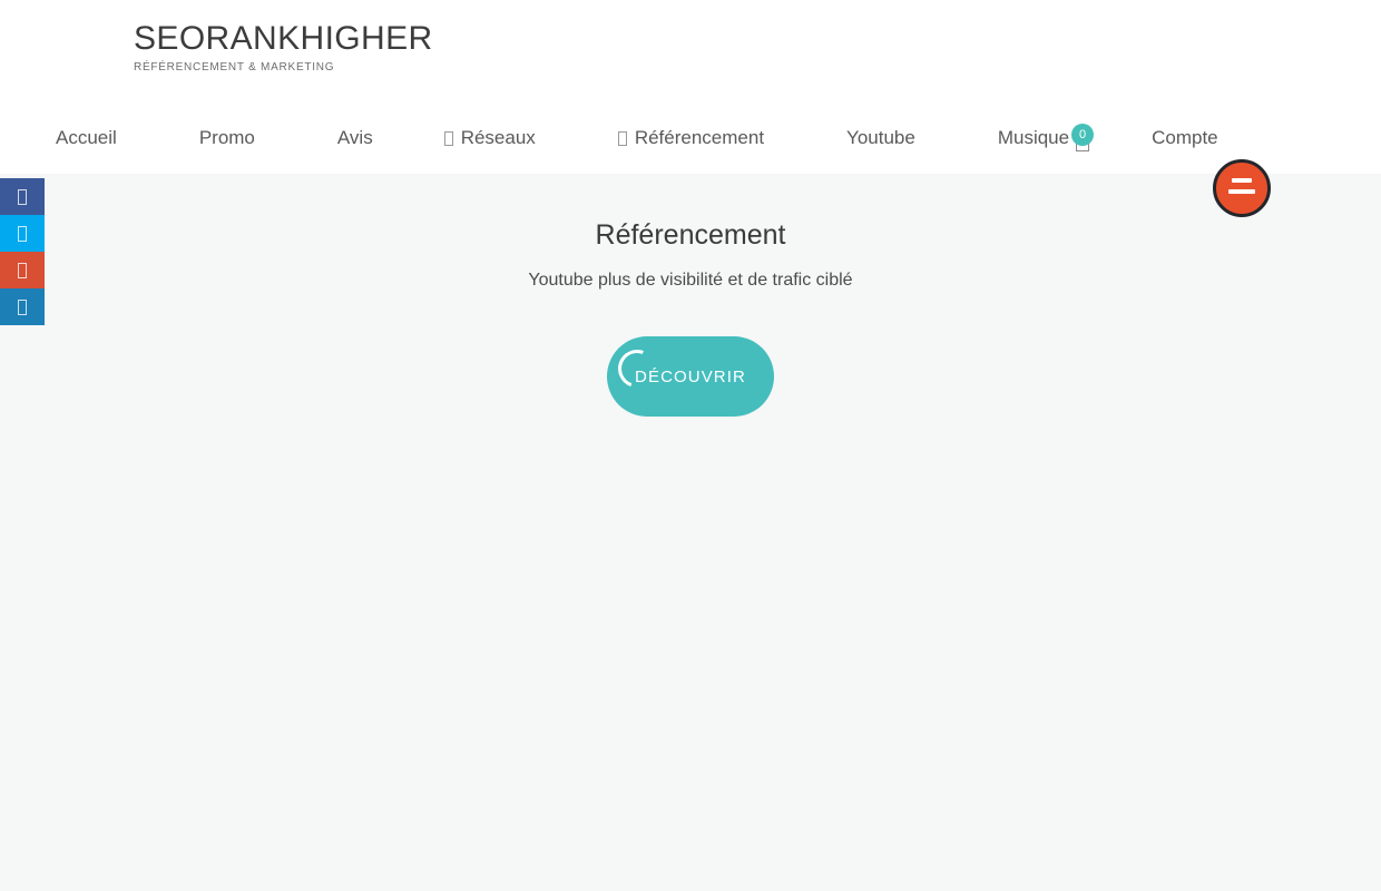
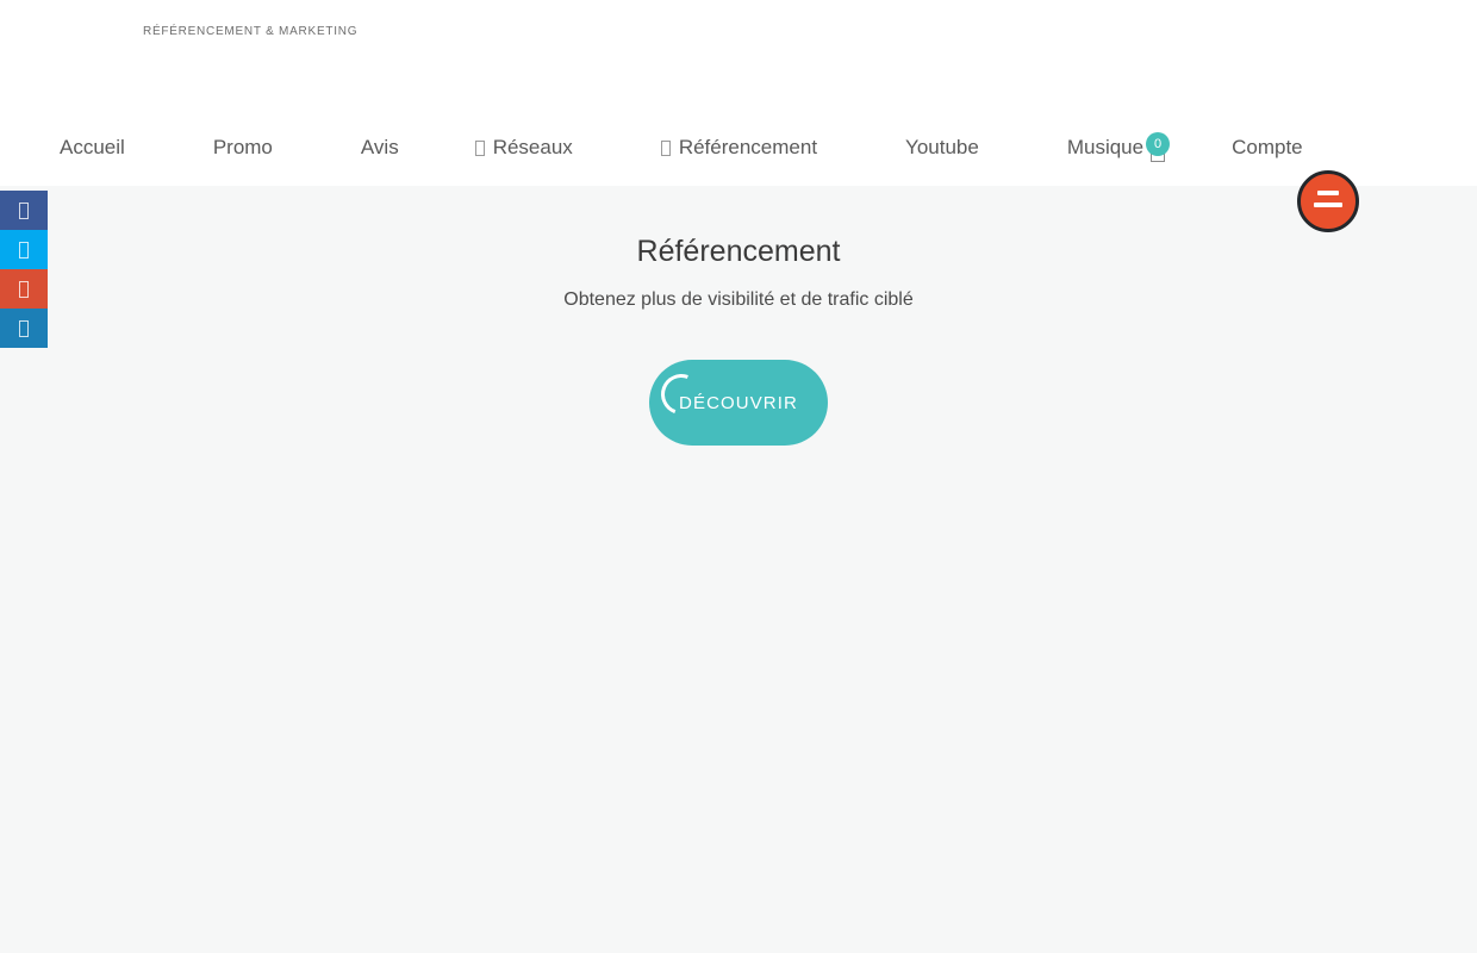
- SEORANKHIGHER
  RÉFÉRENCEMENT & MARKETING
  Accueil
  Promo
  Avis
  Réseaux
  Référencement
  Youtube
  Musique
  Compte
  0
  Référencement
- Youtube plus de visibilité et de trafic ciblé
+ Obtenez plus de visibilité et de trafic ciblé
  DÉCOUVRIR
